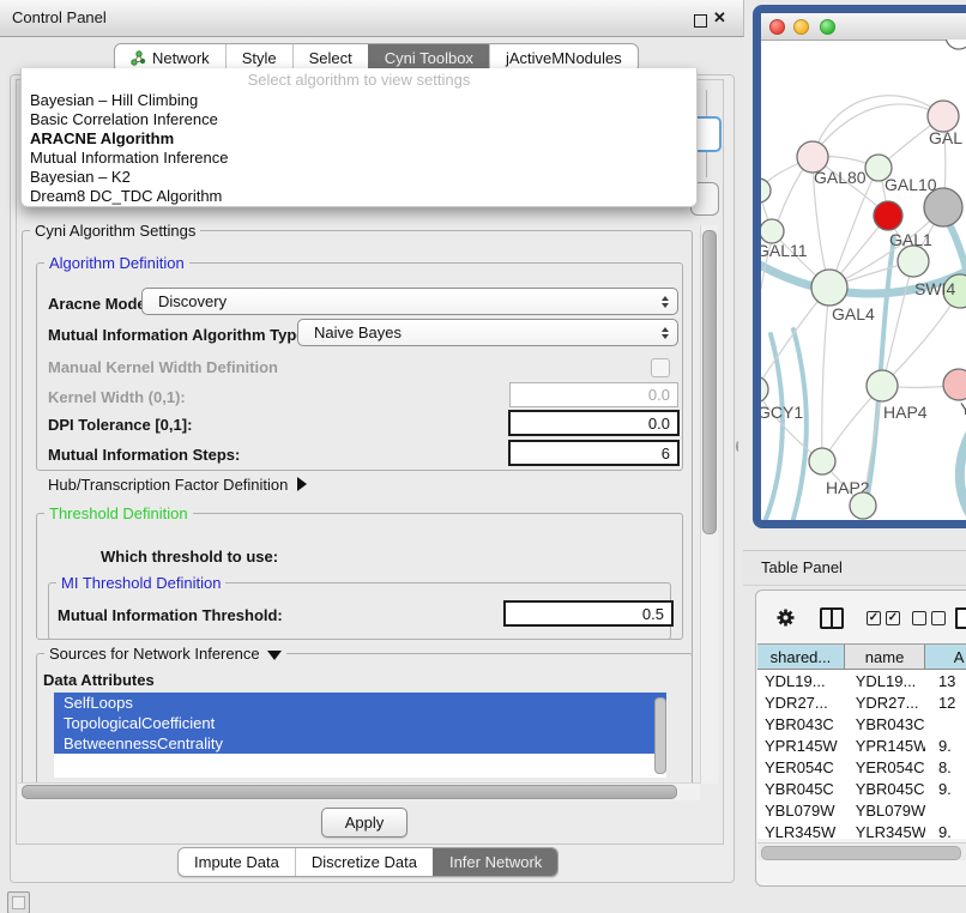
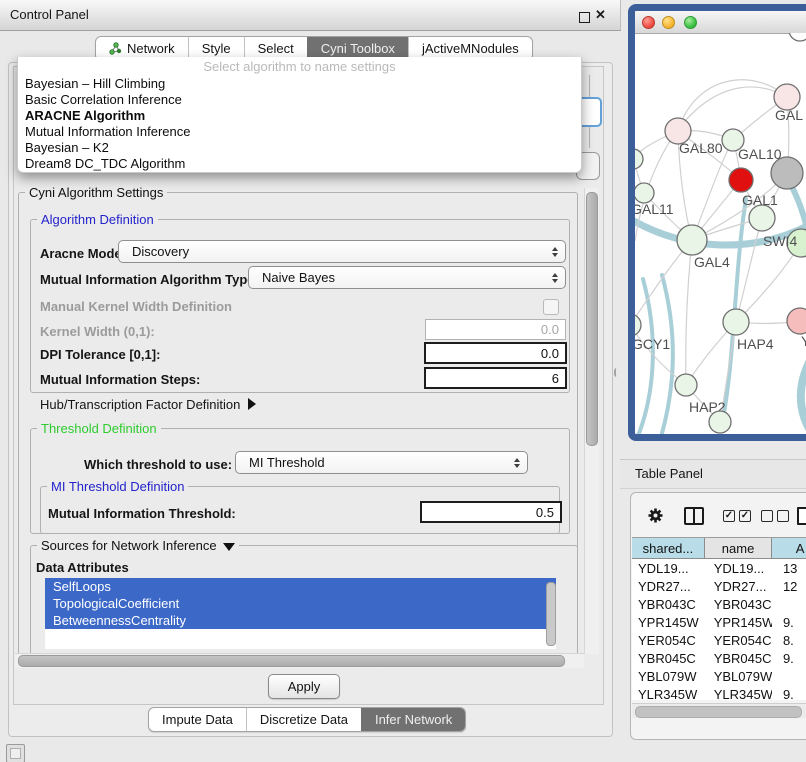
  Control Panel
  ✕
  Network
  Style
  Select
  Cyni Toolbox
  jActiveMNodules
- Select algorithm to view settings
+ Select algorithm to name settings
  Bayesian – Hill Climbing
  Basic Correlation Inference
  ARACNE Algorithm
  Mutual Information Inference
  Bayesian – K2
  Dream8 DC_TDC Algorithm
  Cyni Algorithm Settings
  Algorithm Definition
  Aracne Mod
  Discovery
  Mutual Information Algorithm Typ
  Naive Bayes
  Manual Kernel Width Definition
  Kernel Width (0,1):
  0.0
  DPI Tolerance [0,1]:
  0.0
  Mutual Information Steps:
  6
  Hub/Transcription Factor Definition
  Threshold Definition
  Which threshold to use:
+ MI Threshold
  MI Threshold Definition
  Mutual Information Threshold:
  0.5
  Sources for Network Inference
  Data Attributes
  SelfLoops
  TopologicalCoefficient
  BetweennessCentrality
  Apply
  Impute Data
  Discretize Data
  Infer Network
  GAL
  GAL80
  GAL10
  GAL11
  GAL1
  SWI4
  GAL4
  GCY1
  HAP4
  HAP2
  Table Panel
  ✓
  ✓
  shared...
  name
  A
  YDL19...
  YDL19...
  13
  YDR27...
  YDR27...
  12
  YBR043C
  YBR043C
  YPR145W
  YPR145W
  9.
  YER054C
  YER054C
  8.
  YBR045C
  YBR045C
  9.
  YBL079W
  YBL079W
  YLR345W
  YLR345W
  9.
